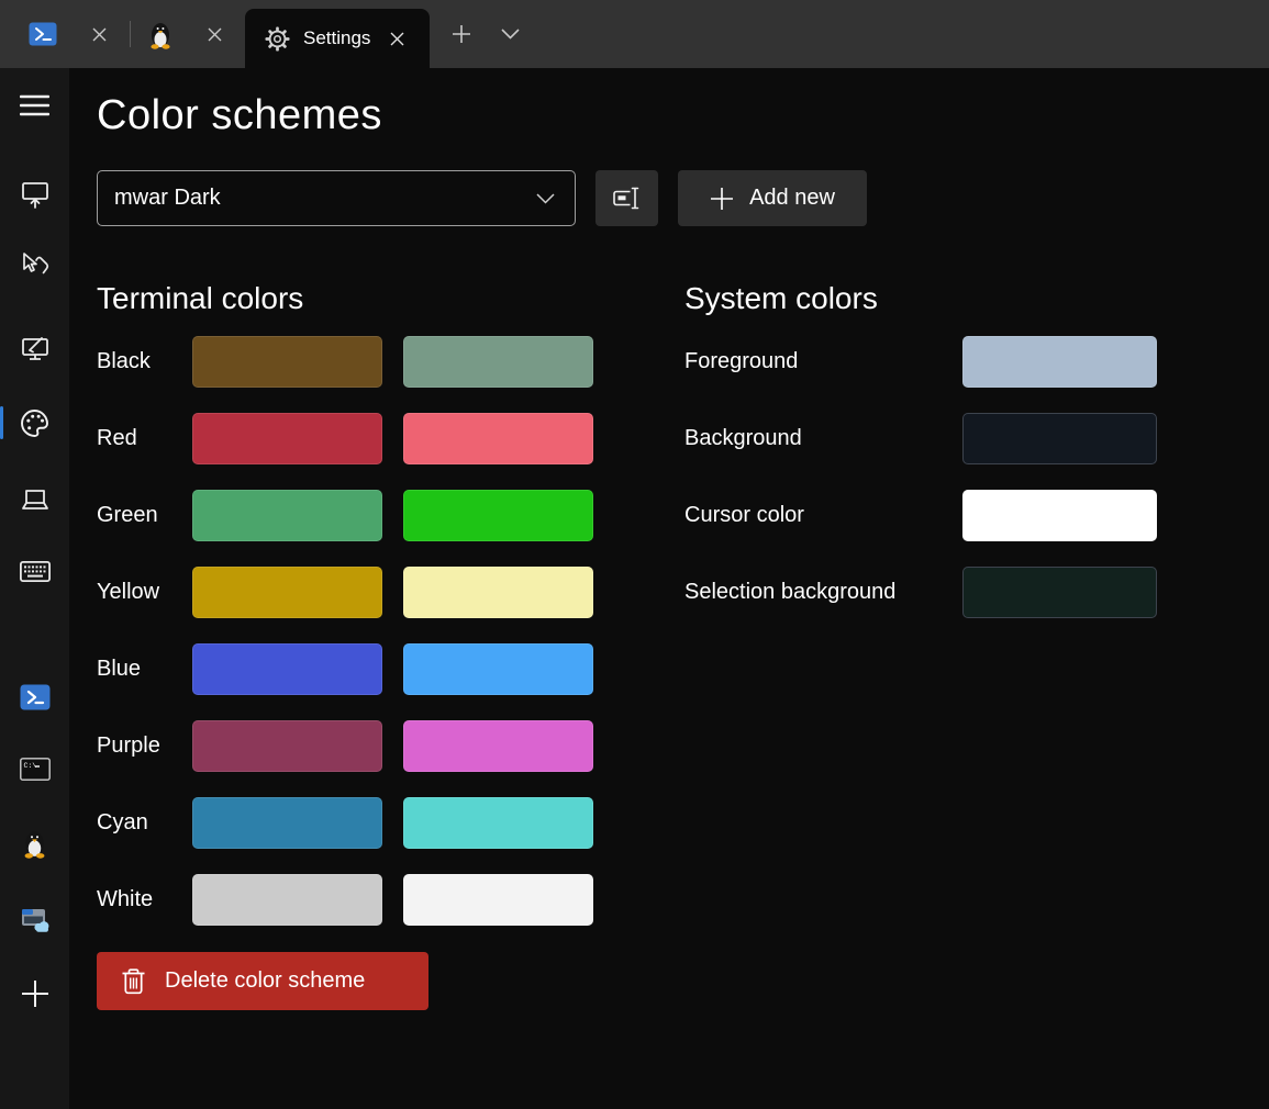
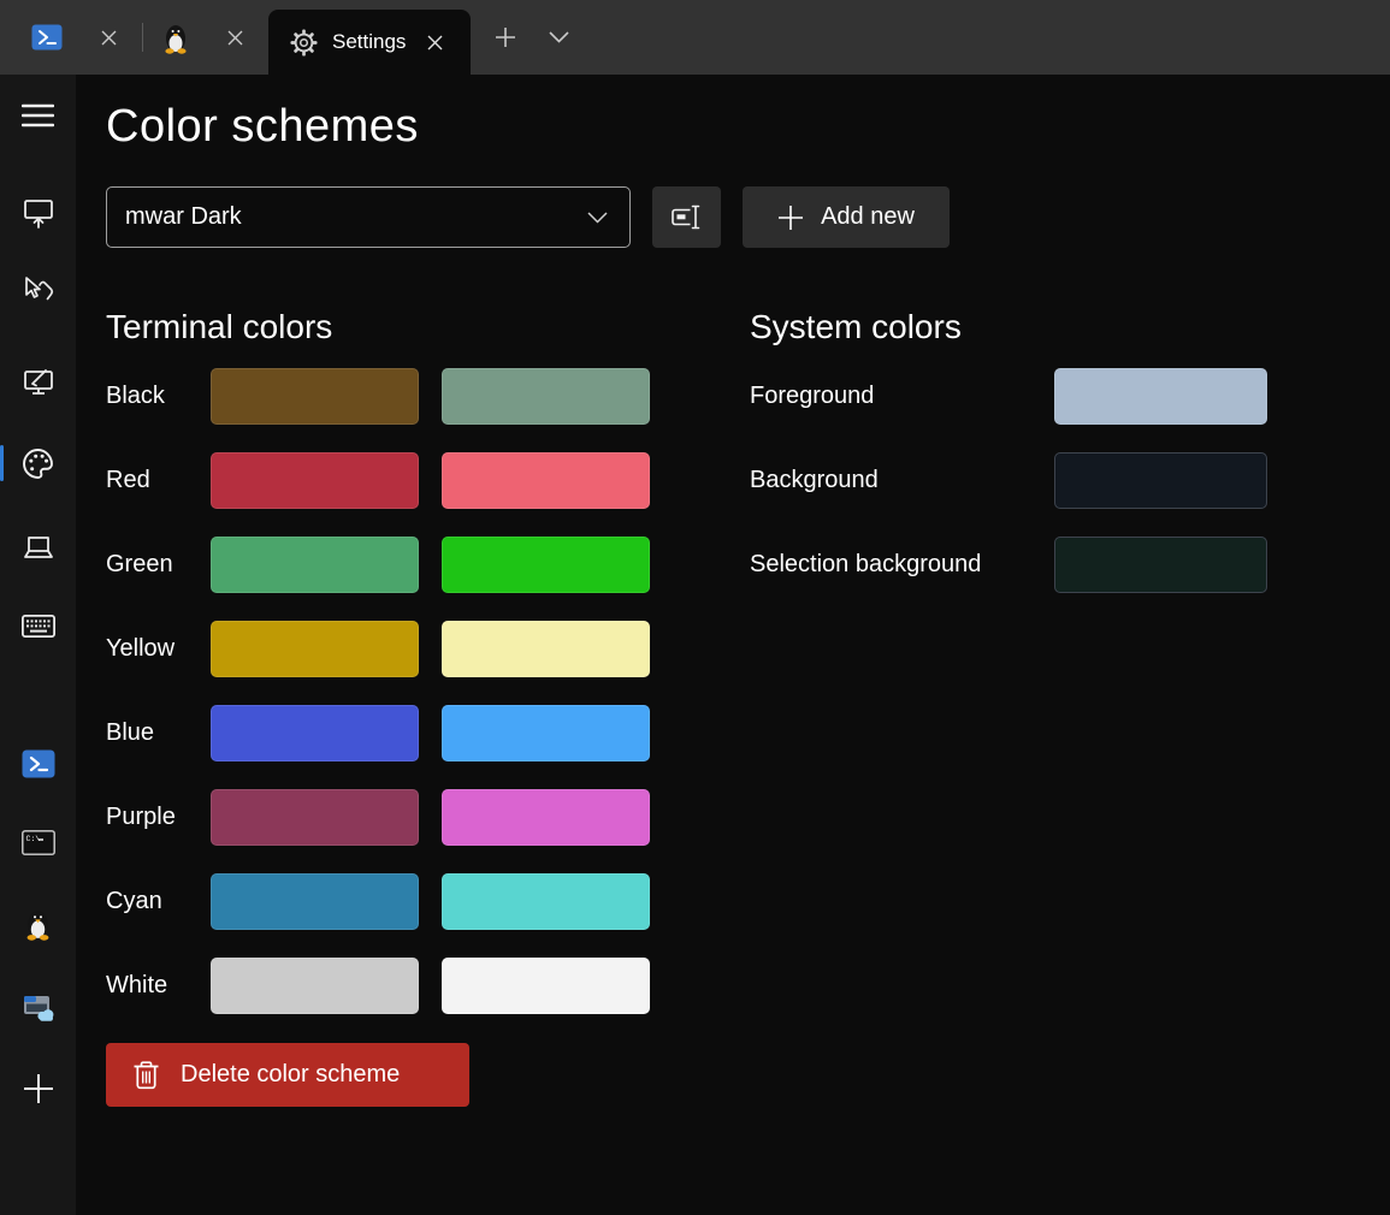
  Settings
  Color schemes
  mwar Dark
  Add new
  Terminal colors
  Black
  Red
  Green
  Yellow
  Blue
  Purple
  Cyan
  White
  Delete color scheme
  System colors
  Foreground
  Background
- Cursor color
  Selection background
